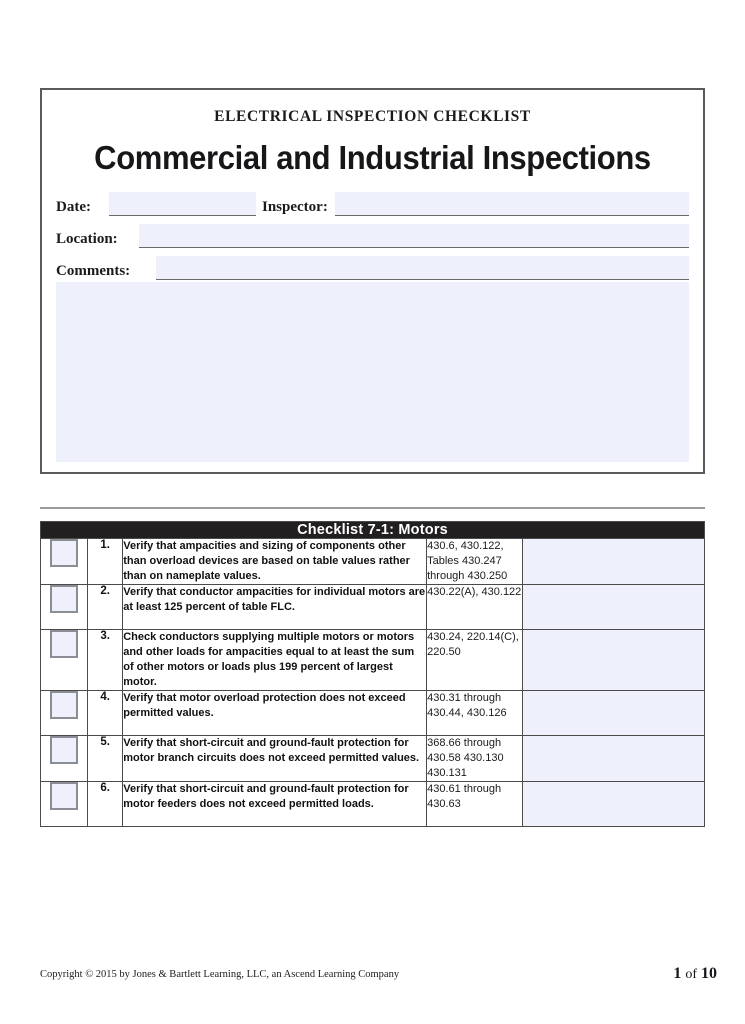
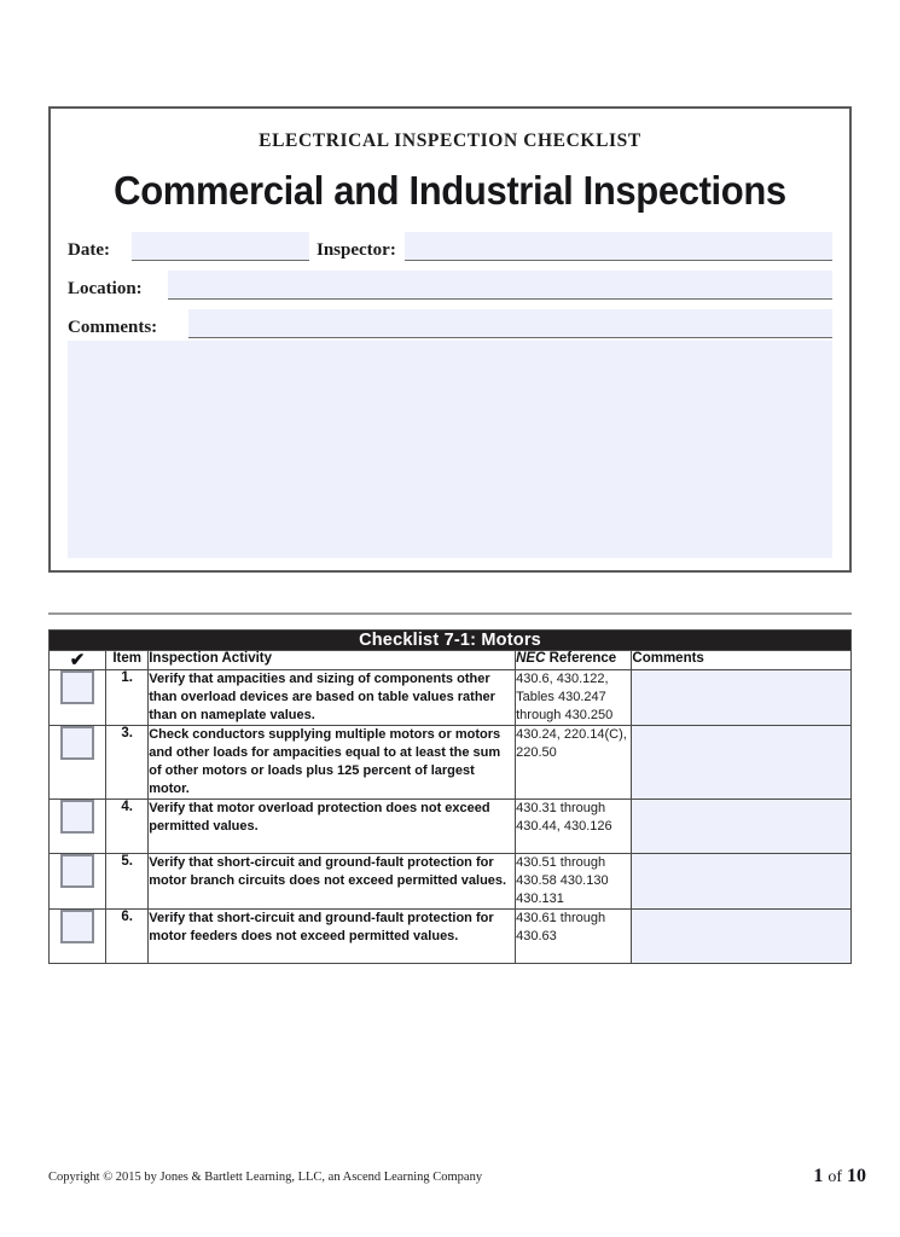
  ELECTRICAL INSPECTION CHECKLIST
  Commercial and Industrial Inspections
  Date:
  Inspector:
  Location:
  Comments:
  Checklist 7-1: Motors
+ ✔	Item	Inspection Activity	NEC Reference	Comments
  	1.	Verify that ampacities and sizing of components other than overload devices are based on table values rather than on nameplate values.	430.6, 430.122, Tables 430.247 through 430.250
- 	2.	Verify that conductor ampacities for individual motors are at least 125 percent of table FLC.	430.22(A), 430.122
- 	3.	Check conductors supplying multiple motors or motors and other loads for ampacities equal to at least the sum of other motors or loads plus 199 percent of largest motor.	430.24, 220.14(C), 220.50
+ 	3.	Check conductors supplying multiple motors or motors and other loads for ampacities equal to at least the sum of other motors or loads plus 125 percent of largest motor.	430.24, 220.14(C), 220.50
  	4.	Verify that motor overload protection does not exceed permitted values.	430.31 through 430.44, 430.126
- 	5.	Verify that short-circuit and ground-fault protection for motor branch circuits does not exceed permitted values.	368.66 through 430.58 430.130 430.131
+ 	5.	Verify that short-circuit and ground-fault protection for motor branch circuits does not exceed permitted values.	430.51 through 430.58 430.130 430.131
- 	6.	Verify that short-circuit and ground-fault protection for motor feeders does not exceed permitted loads.	430.61 through 430.63
+ 	6.	Verify that short-circuit and ground-fault protection for motor feeders does not exceed permitted values.	430.61 through 430.63
  Copyright © 2015 by Jones & Bartlett Learning, LLC, an Ascend Learning Company
  1 of 10
